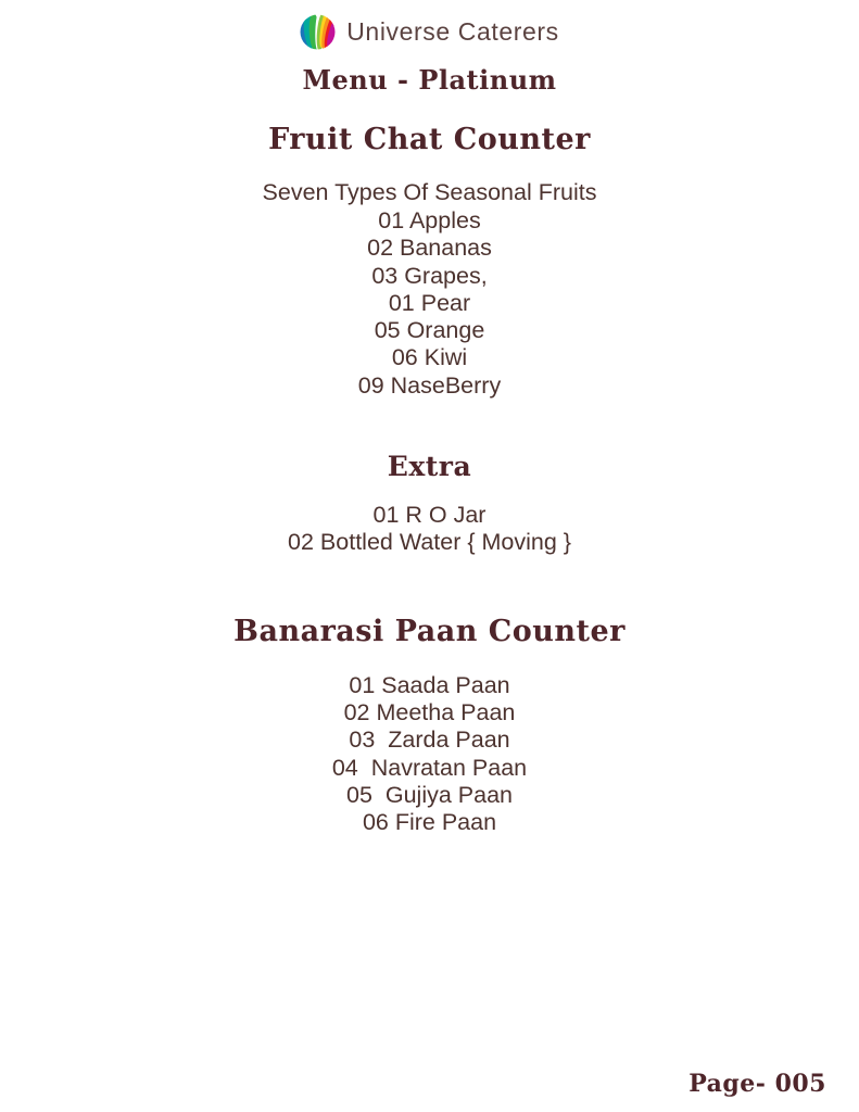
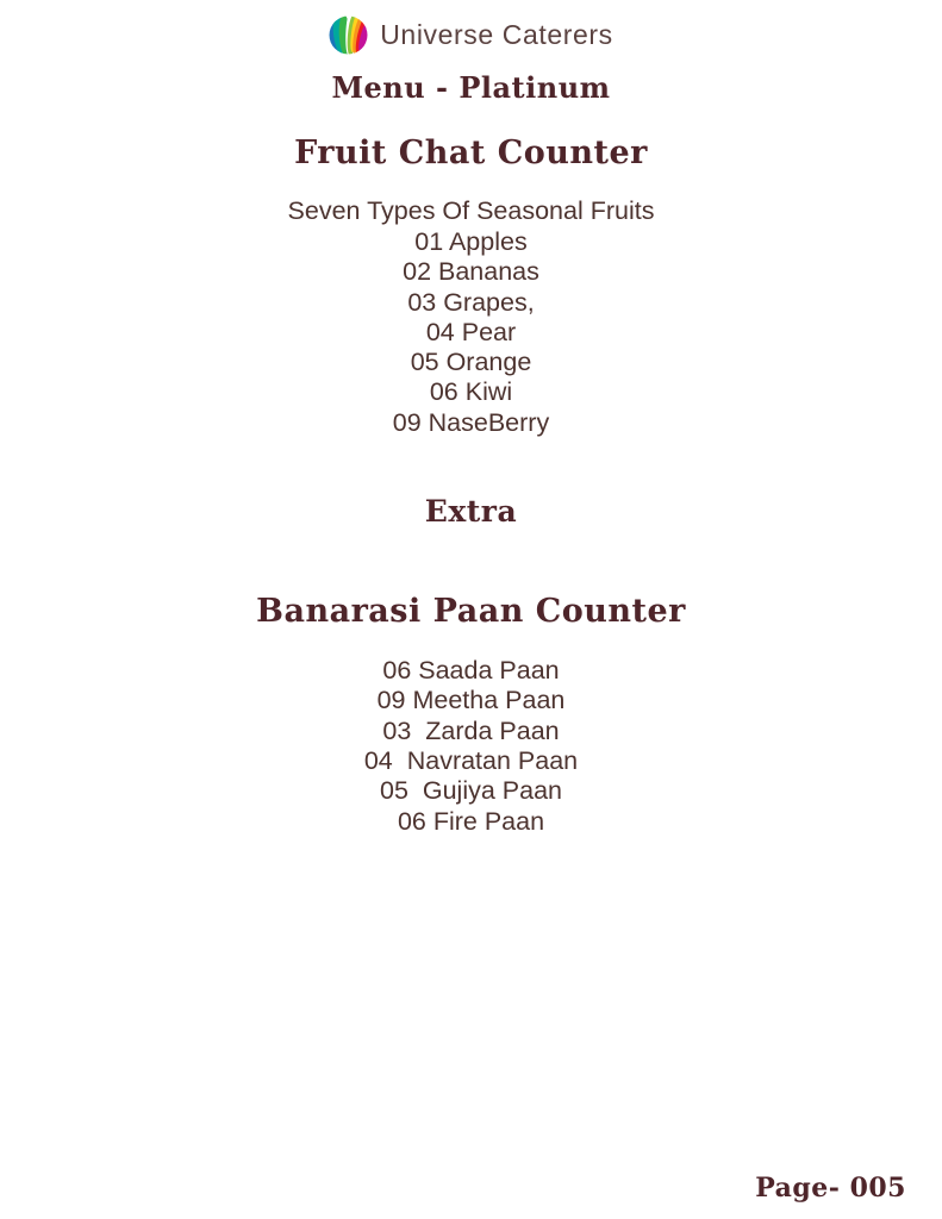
  Universe Caterers
  Menu - Platinum
  Fruit Chat Counter
  Seven Types Of Seasonal Fruits
  01 Apples
  02 Bananas
  03 Grapes,
- 01 Pear
+ 04 Pear
  05 Orange
  06 Kiwi
  09 NaseBerry
  Extra
- 01 R O Jar
- 02 Bottled Water { Moving }
  Banarasi Paan Counter
- 01 Saada Paan
+ 06 Saada Paan
- 02 Meetha Paan
+ 09 Meetha Paan
  03 Zarda Paan
  04 Navratan Paan
  05 Gujiya Paan
  06 Fire Paan
  Page- 005
